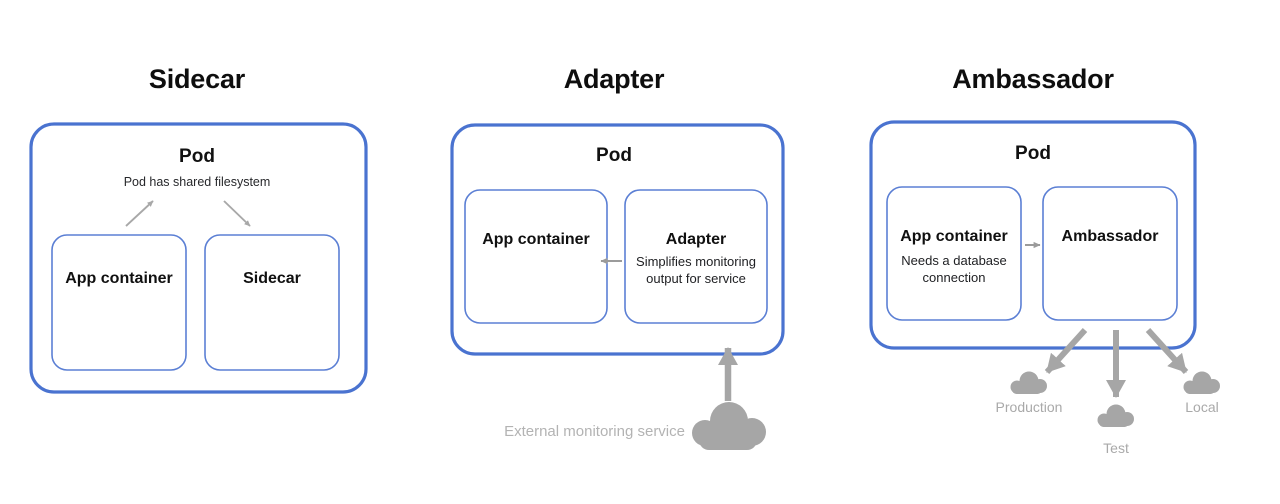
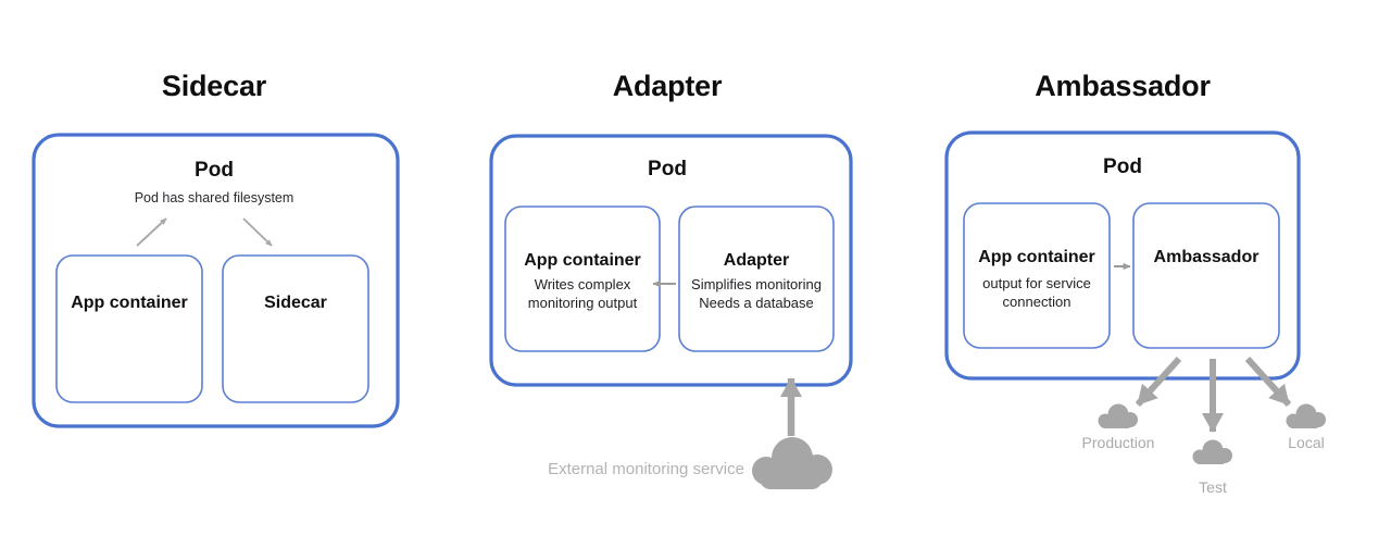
  Sidecar
  Pod
  Pod has shared filesystem
  App container
  Sidecar
  Adapter
  Pod
  App container
+ Writes complex
+ monitoring output
  Adapter
  Simplifies monitoring
- output for service
+ Needs a database
  External monitoring service
  Ambassador
  Pod
  App container
- Needs a database
+ output for service
  connection
  Ambassador
  Production
  Test
  Local
